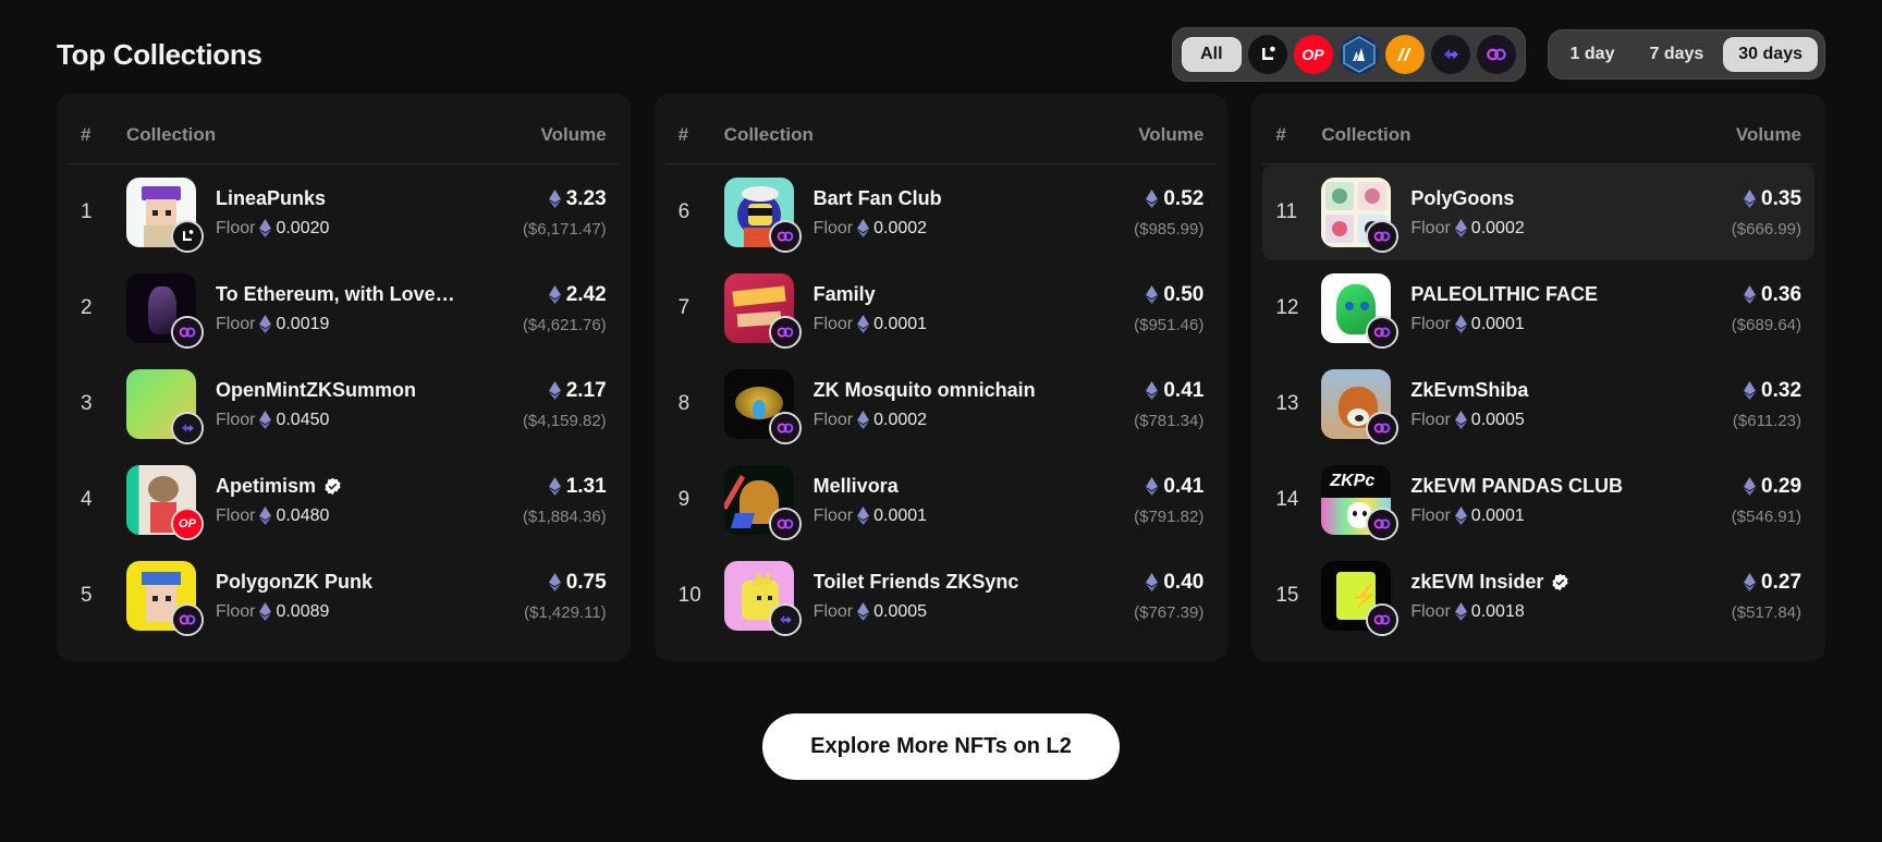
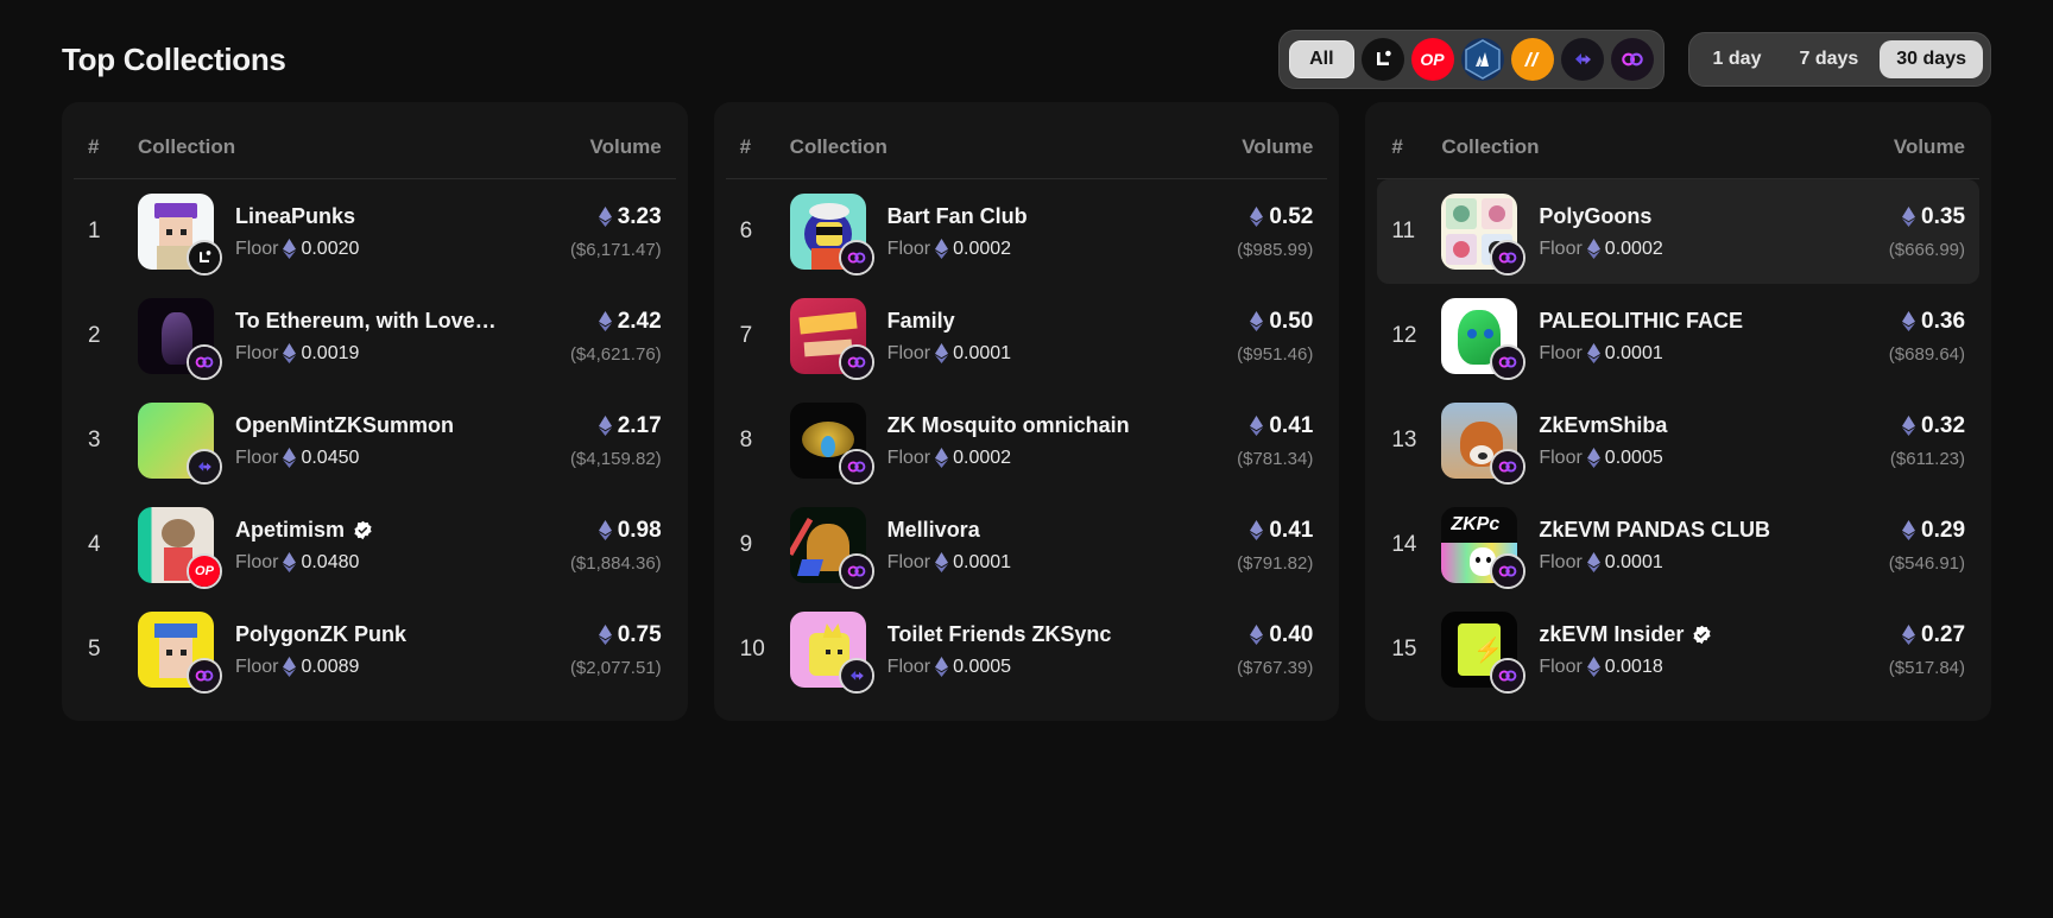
  Top Collections
  All
  OP
  1 day
  7 days
  30 days
  #
  Collection
  Volume
  1
  LineaPunks
  Floor
  0.0020
  3.23
  ($6,171.47)
  2
  To Ethereum, with Love…
  Floor
  0.0019
  2.42
  ($4,621.76)
  3
  OpenMintZKSummon
  Floor
  0.0450
  2.17
  ($4,159.82)
  4
  OP
  Apetimism
  Floor
  0.0480
- 1.31
+ 0.98
  ($1,884.36)
  5
  PolygonZK Punk
  Floor
  0.0089
  0.75
- ($1,429.11)
+ ($2,077.51)
  #
  Collection
  Volume
  6
  Bart Fan Club
  Floor
  0.0002
  0.52
  ($985.99)
  7
  Family
  Floor
  0.0001
  0.50
  ($951.46)
  8
  ZK Mosquito omnichain
  Floor
  0.0002
  0.41
  ($781.34)
  9
  Mellivora
  Floor
  0.0001
  0.41
  ($791.82)
  10
  Toilet Friends ZKSync
  Floor
  0.0005
  0.40
  ($767.39)
  #
  Collection
  Volume
  11
  PolyGoons
  Floor
  0.0002
  0.35
  ($666.99)
  12
  PALEOLITHIC FACE
  Floor
  0.0001
  0.36
  ($689.64)
  13
  ZkEvmShiba
  Floor
  0.0005
  0.32
  ($611.23)
  14
  ZKPc
  ZkEVM PANDAS CLUB
  Floor
  0.0001
  0.29
  ($546.91)
  15
  ⚡
  zkEVM Insider
  Floor
  0.0018
  0.27
  ($517.84)
- Explore More NFTs on L2
